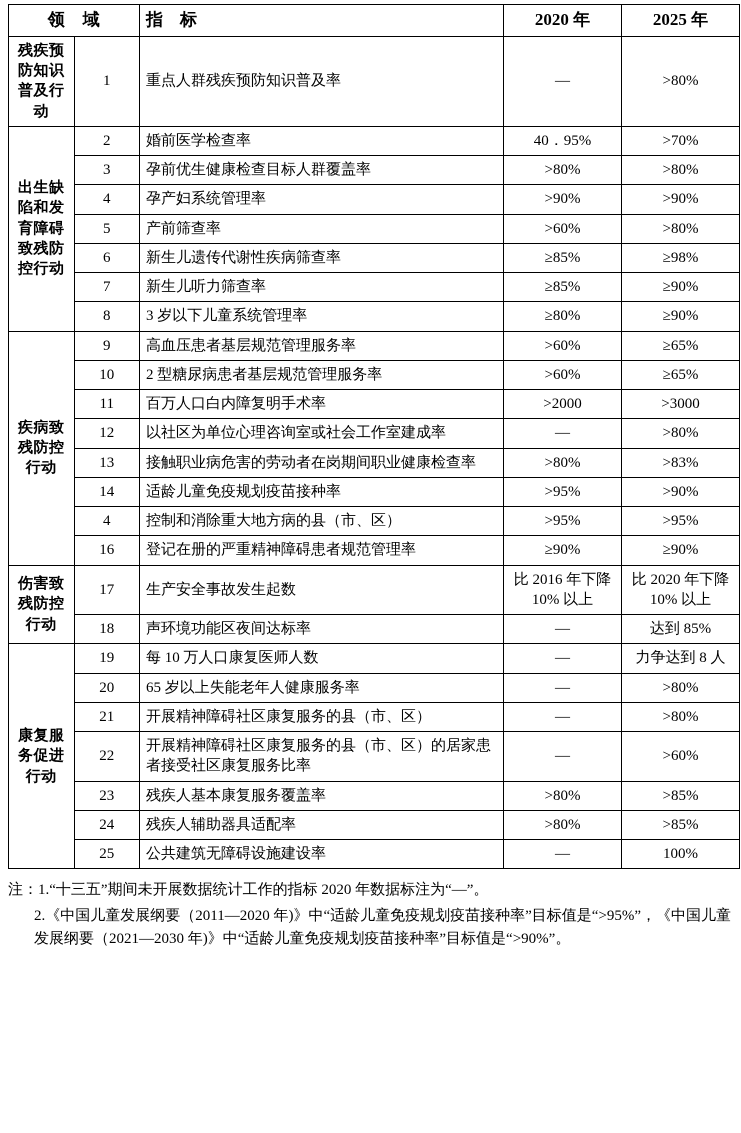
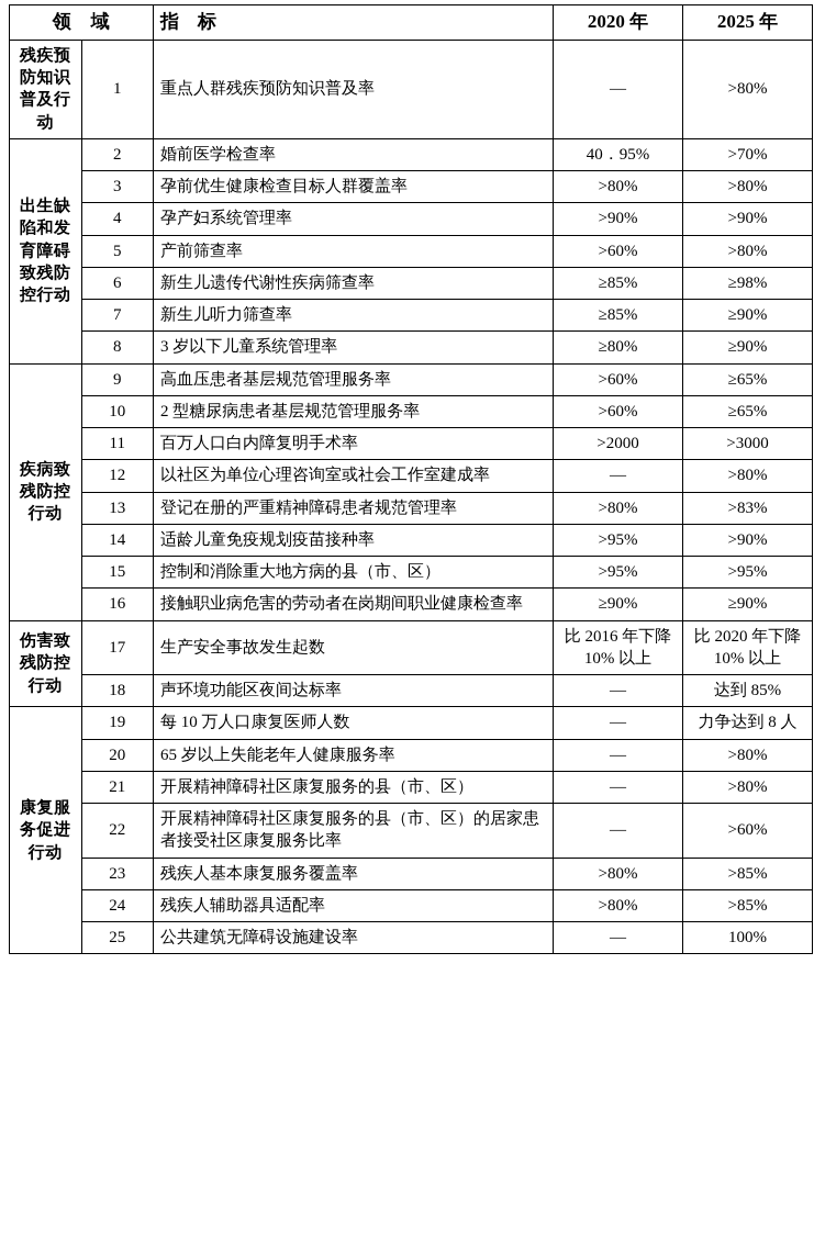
  领 域	指 标	2020 年	2025 年
  残疾预防知识普及行动	1	重点人群残疾预防知识普及率	—	>80%
  出生缺陷和发育障碍致残防控行动	2	婚前医学检查率	40．95%	>70%
  3	孕前优生健康检查目标人群覆盖率	>80%	>80%
  4	孕产妇系统管理率	>90%	>90%
  5	产前筛查率	>60%	>80%
  6	新生儿遗传代谢性疾病筛查率	≥85%	≥98%
  7	新生儿听力筛查率	≥85%	≥90%
  8	3 岁以下儿童系统管理率	≥80%	≥90%
  疾病致残防控行动	9	高血压患者基层规范管理服务率	>60%	≥65%
  10	2 型糖尿病患者基层规范管理服务率	>60%	≥65%
  11	百万人口白内障复明手术率	>2000	>3000
  12	以社区为单位心理咨询室或社会工作室建成率	—	>80%
- 13	接触职业病危害的劳动者在岗期间职业健康检查率	>80%	>83%
+ 13	登记在册的严重精神障碍患者规范管理率	>80%	>83%
  14	适龄儿童免疫规划疫苗接种率	>95%	>90%
- 4	控制和消除重大地方病的县（市、区）	>95%	>95%
+ 15	控制和消除重大地方病的县（市、区）	>95%	>95%
- 16	登记在册的严重精神障碍患者规范管理率	≥90%	≥90%
+ 16	接触职业病危害的劳动者在岗期间职业健康检查率	≥90%	≥90%
  伤害致残防控行动	17	生产安全事故发生起数	比 2016 年下降 10% 以上	比 2020 年下降 10% 以上
  18	声环境功能区夜间达标率	—	达到 85%
  康复服务促进行动	19	每 10 万人口康复医师人数	—	力争达到 8 人
  20	65 岁以上失能老年人健康服务率	—	>80%
  21	开展精神障碍社区康复服务的县（市、区）	—	>80%
  22	开展精神障碍社区康复服务的县（市、区）的居家患者接受社区康复服务比率	—	>60%
  23	残疾人基本康复服务覆盖率	>80%	>85%
  24	残疾人辅助器具适配率	>80%	>85%
  25	公共建筑无障碍设施建设率	—	100%
- 注：1.“十三五”期间未开展数据统计工作的指标 2020 年数据标注为“—”。
- 2.《中国儿童发展纲要（2011—2020 年)》中“适龄儿童免疫规划疫苗接种率”目标值是“>95%”，《中国儿童发展纲要（2021—2030 年)》中“适龄儿童免疫规划疫苗接种率”目标值是“>90%”。
